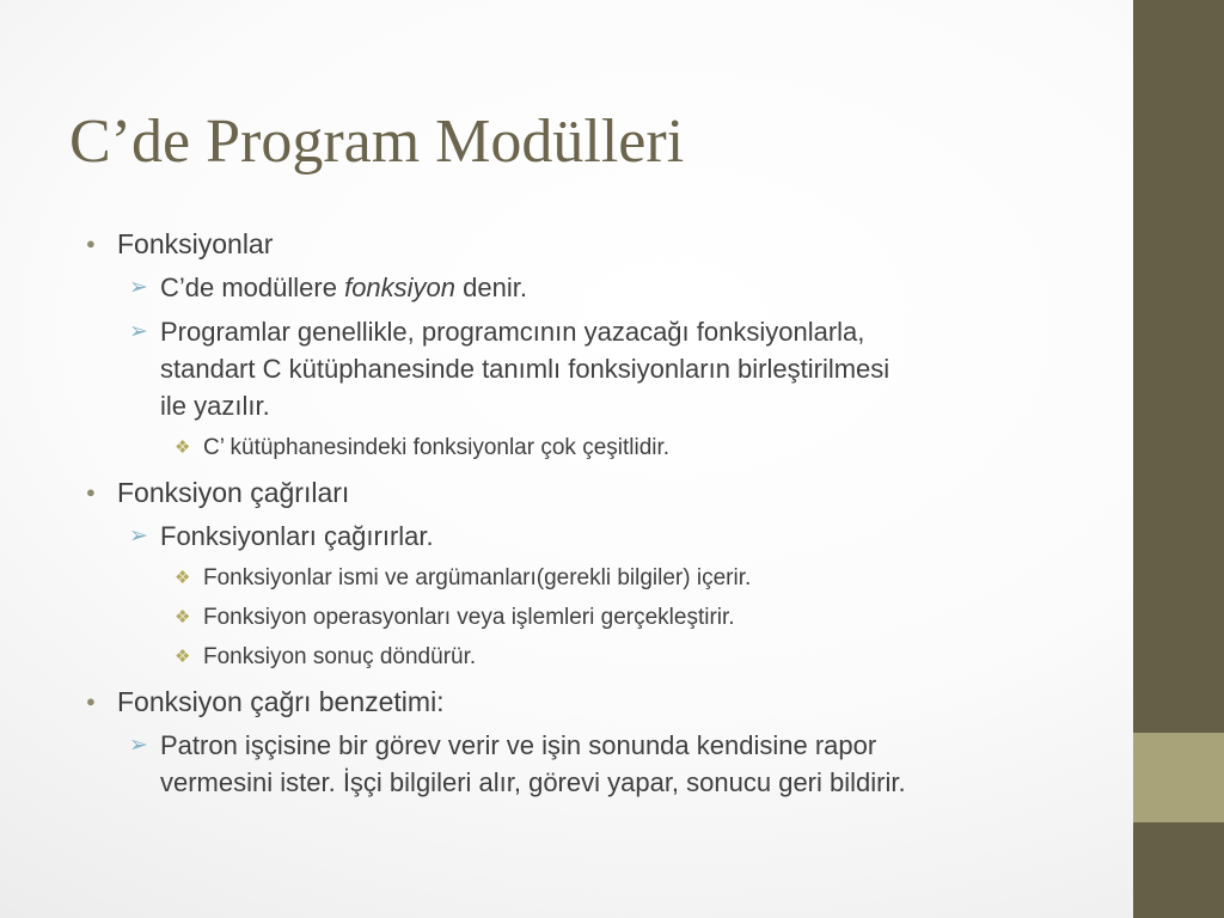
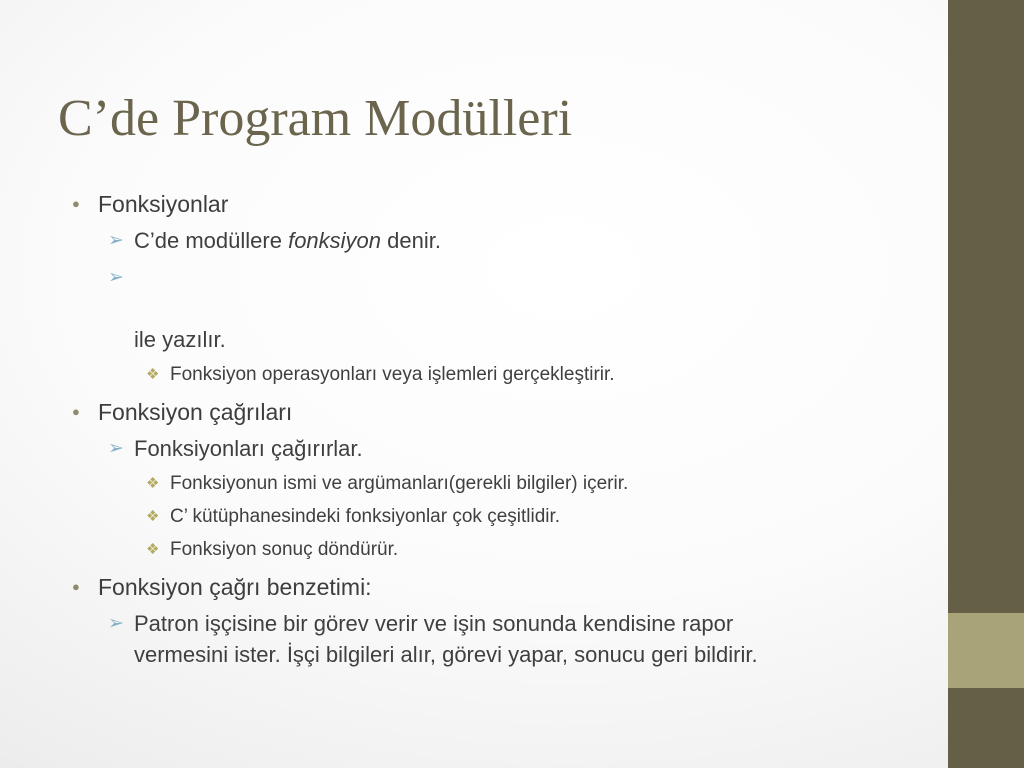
  C’de Program Modülleri
  ●
  Fonksiyonlar
  ➢
  C’de modüllere fonksiyon denir.
  ➢
- Programlar genellikle, programcının yazacağı fonksiyonlarla,
- standart C kütüphanesinde tanımlı fonksiyonların birleştirilmesi
  ile yazılır.
  ❖
- C’ kütüphanesindeki fonksiyonlar çok çeşitlidir.
+ Fonksiyon operasyonları veya işlemleri gerçekleştirir.
  ●
  Fonksiyon çağrıları
  ➢
  Fonksiyonları çağırırlar.
  ❖
- Fonksiyonlar ismi ve argümanları(gerekli bilgiler) içerir.
+ Fonksiyonun ismi ve argümanları(gerekli bilgiler) içerir.
  ❖
- Fonksiyon operasyonları veya işlemleri gerçekleştirir.
+ C’ kütüphanesindeki fonksiyonlar çok çeşitlidir.
  ❖
  Fonksiyon sonuç döndürür.
  ●
  Fonksiyon çağrı benzetimi:
  ➢
  Patron işçisine bir görev verir ve işin sonunda kendisine rapor
  vermesini ister. İşçi bilgileri alır, görevi yapar, sonucu geri bildirir.
